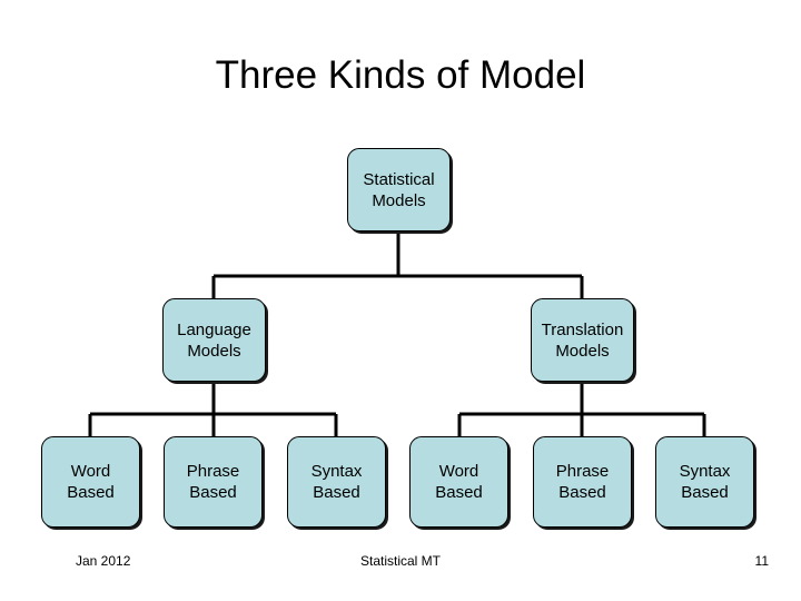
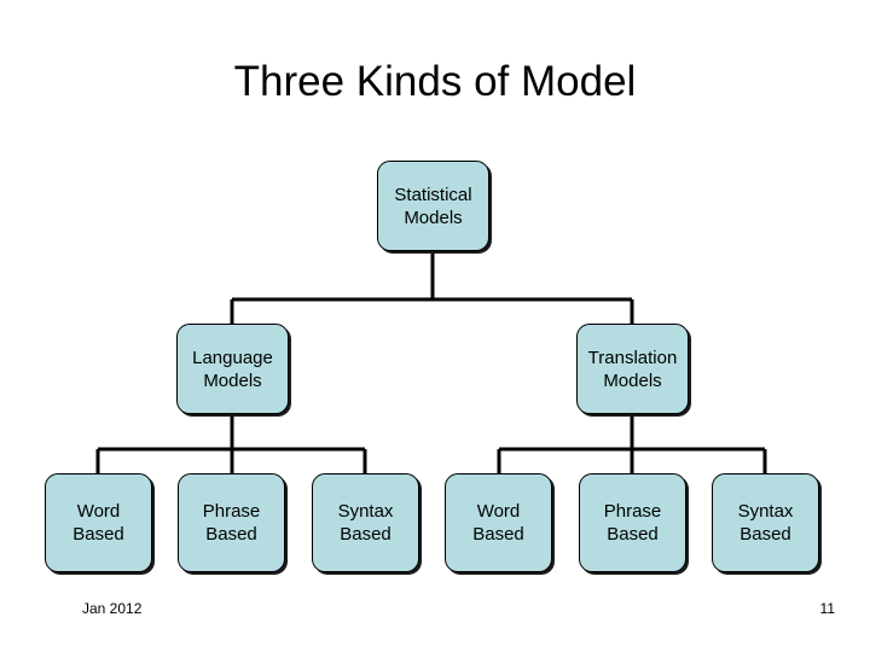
  Three Kinds of Model
  Statistical
  Models
  Language
  Models
  Translation
  Models
  Word
  Based
  Phrase
  Based
  Syntax
  Based
  Word
  Based
  Phrase
  Based
  Syntax
  Based
  Jan 2012
- Statistical MT
  11
